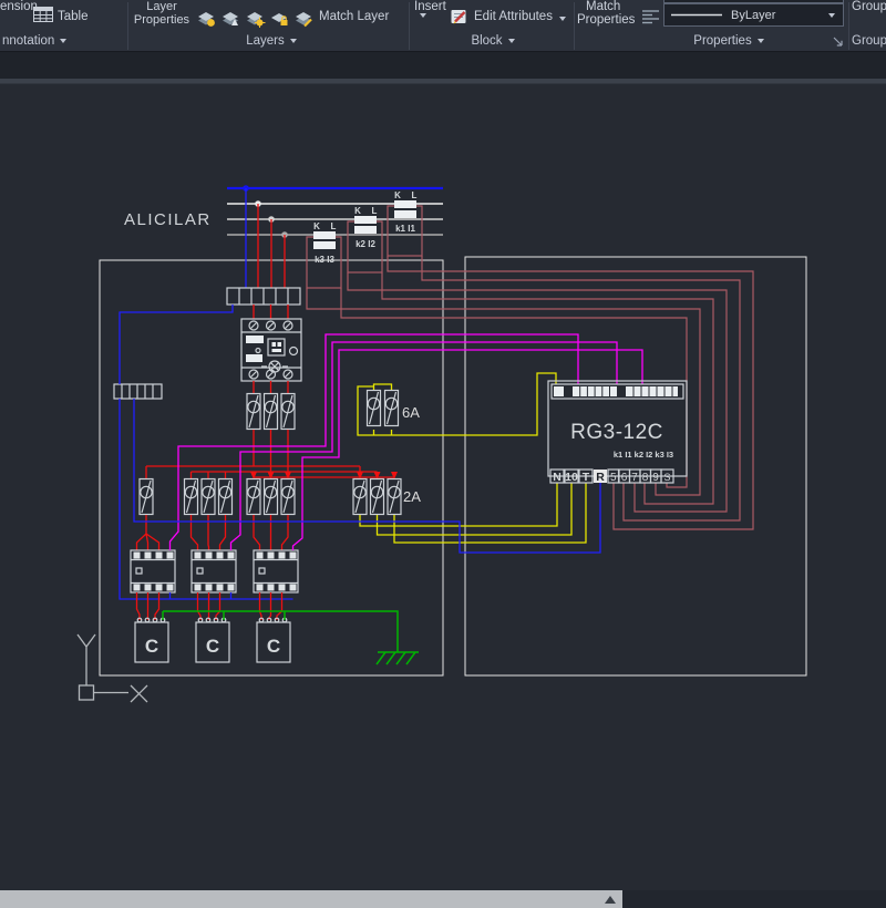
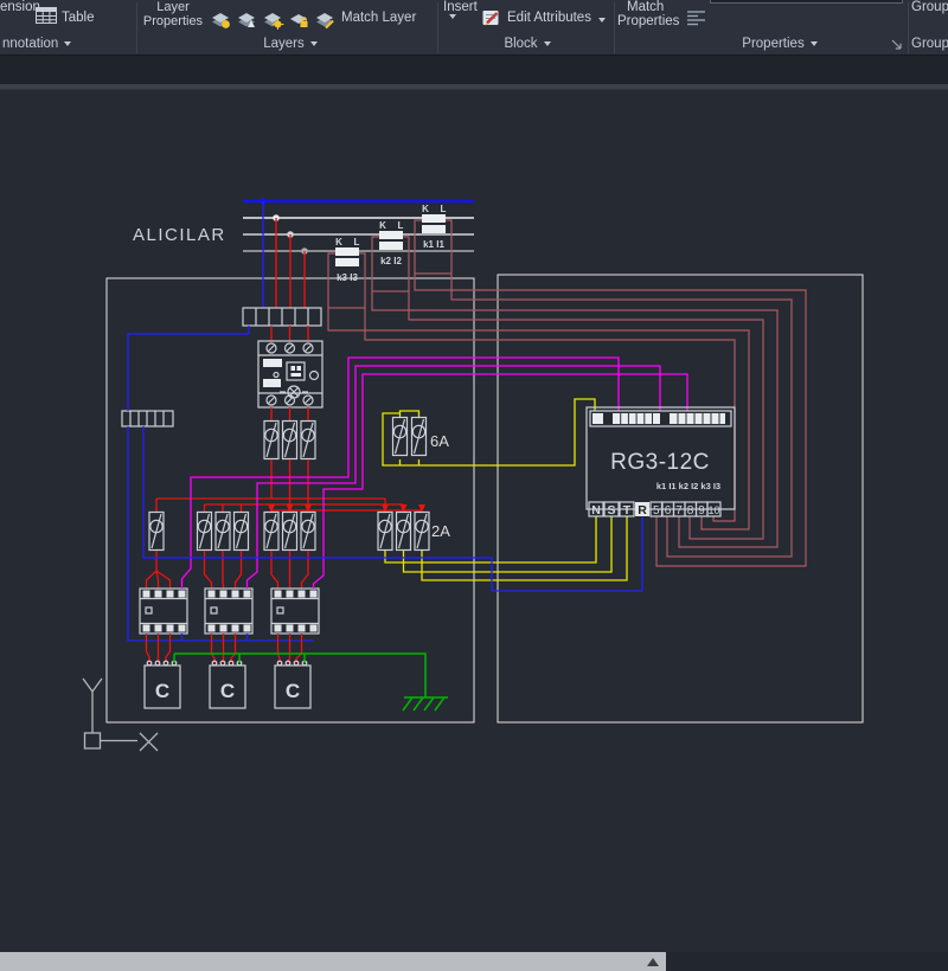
  ensio
  Table
  nnotation
  Layer
  Properties
  Match Layer
  Layers
  Insert
  Edit Attributes
  Block
  Match
  Properties
- ByLayer
  Properties
  Group
  Group
  ALICILAR
  K
  L
  k1 I1
  K
  L
  k2 I2
  K
  L
  k3 I3
  6A
  2A
  C
  C
  C
  RG3-12C
  k1 I1 k2 I2 k3 I3
  N
- 10
+ S
  T
  R
  5
  6
  7
  8
  9
- S
+ 10
